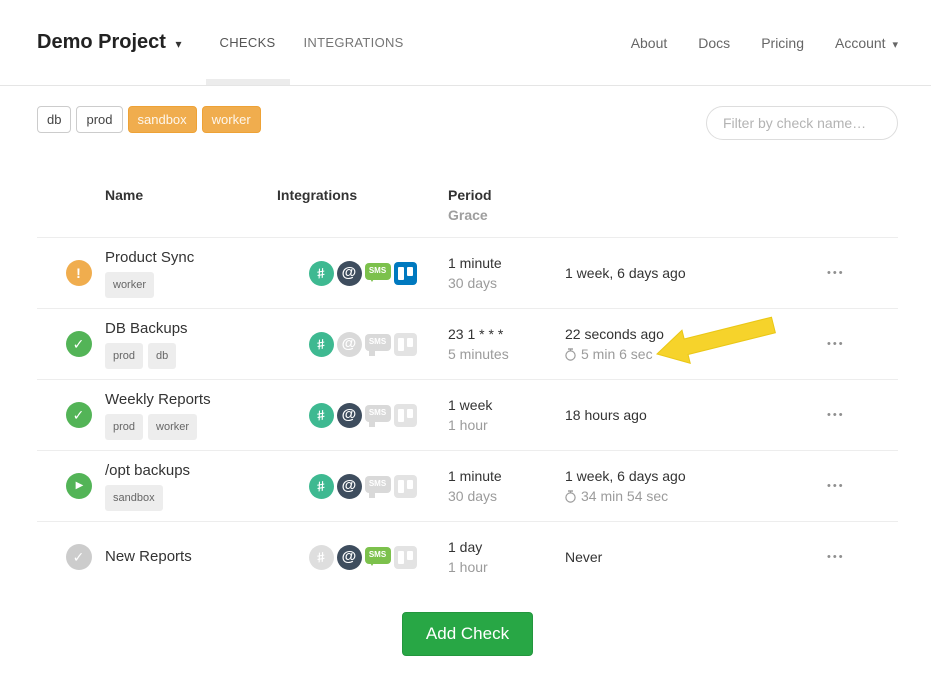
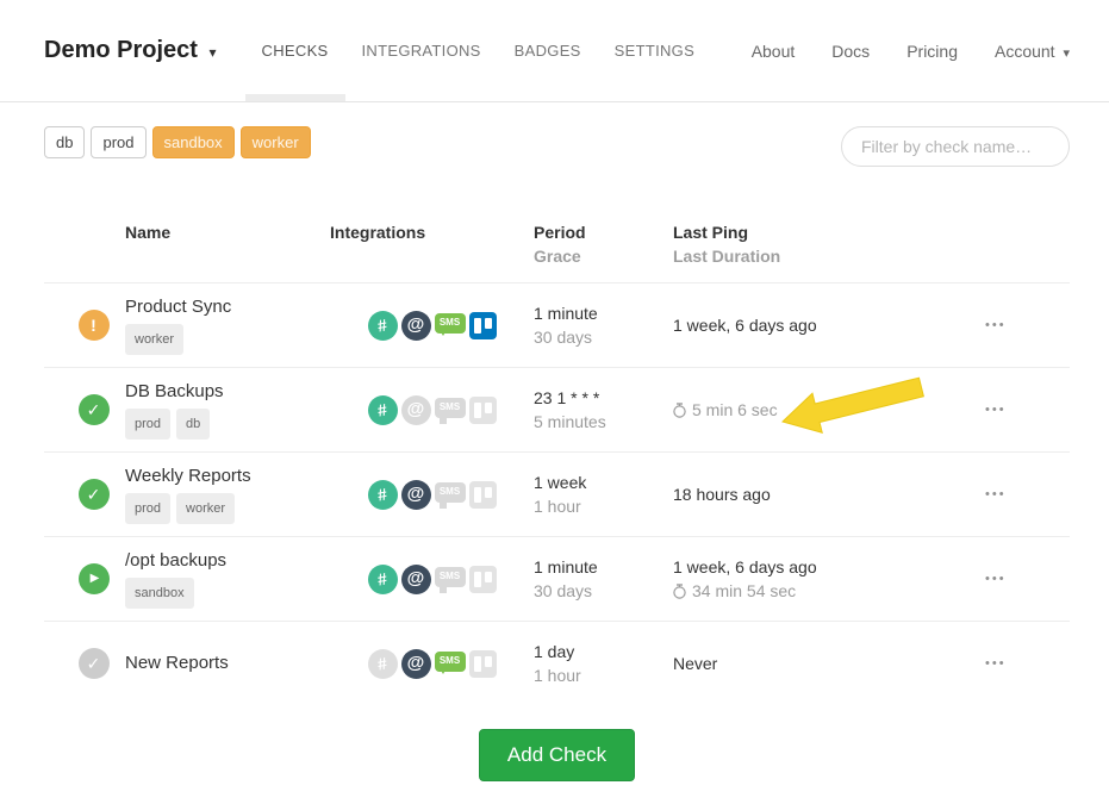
  Demo Project ▾
  CHECKS
  INTEGRATIONS
+ BADGES
+ SETTINGS
  About
  Docs
  Pricing
  Account ▾
  db
  prod
  sandbox
  worker
  Filter by check name…
  Name
  Integrations
  Period
  Grace
+ Last Ping
+ Last Duration
  !
  Product Sync
  worker
  @
  SMS
  1 minute
  30 days
  1 week, 6 days ago
  •••
  ✓
  DB Backups
  prod
  db
  @
  SMS
  23 1 * * *
  5 minutes
- 22 seconds ago
  5 min 6 sec
  •••
  ✓
  Weekly Reports
  prod
  worker
  @
  SMS
  1 week
  1 hour
  18 hours ago
  •••
  ▶
  /opt backups
  sandbox
  @
  SMS
  1 minute
  30 days
  1 week, 6 days ago
  34 min 54 sec
  •••
  ✓
  New Reports
  @
  SMS
  1 day
  1 hour
  Never
  •••
  Add Check
